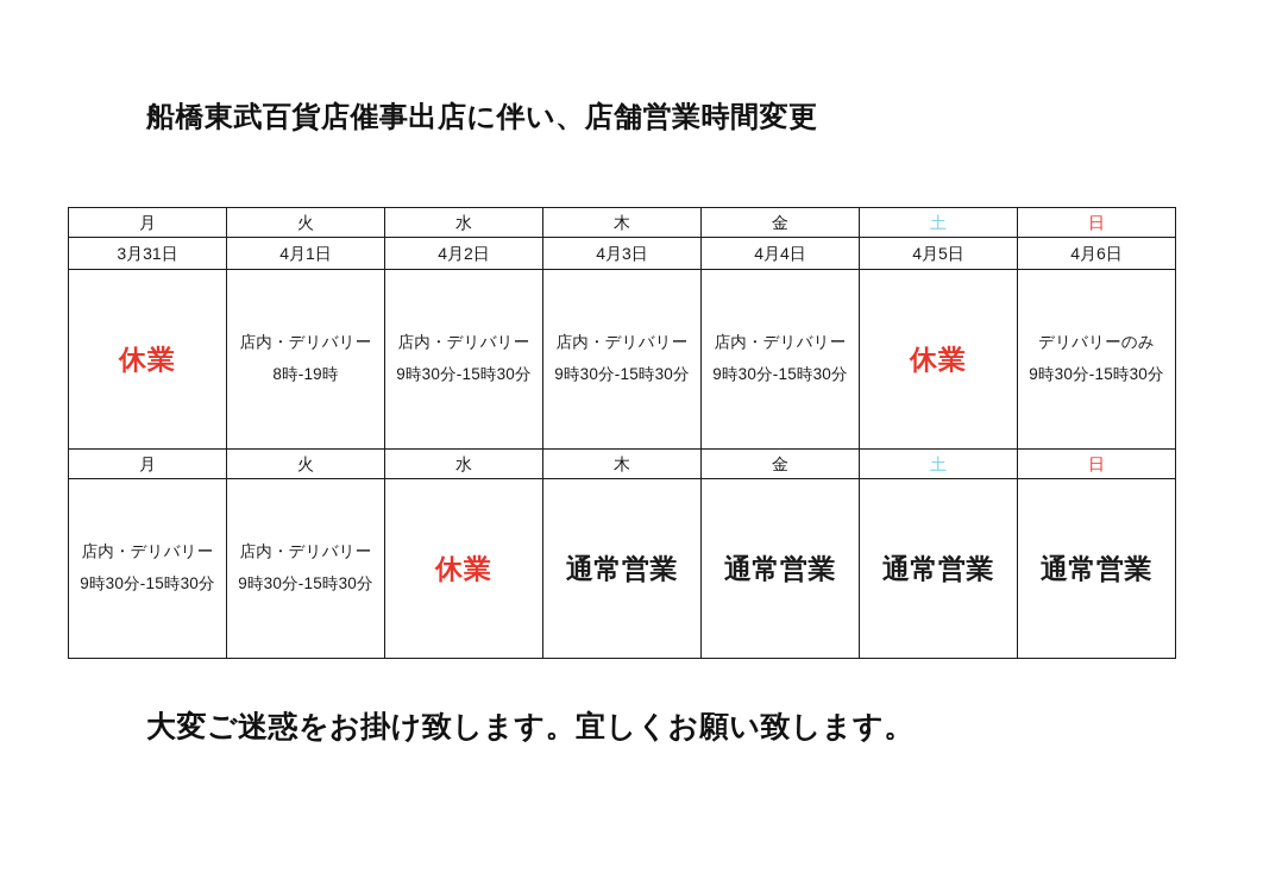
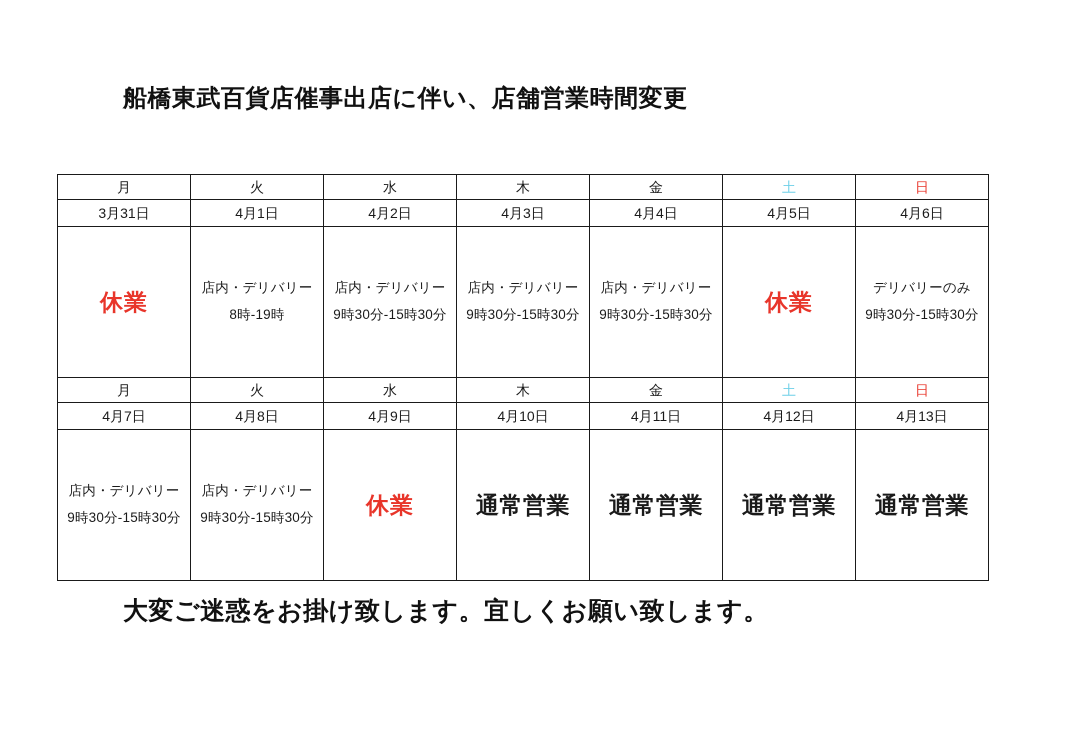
  船橋東武百貨店催事出店に伴い、店舗営業時間変更
  月	火	水	木	金	土	日
  3月31日	4月1日	4月2日	4月3日	4月4日	4月5日	4月6日
  休業	店内・デリバリー 8時-19時	店内・デリバリー 9時30分-15時30分	店内・デリバリー 9時30分-15時30分	店内・デリバリー 9時30分-15時30分	休業	デリバリーのみ 9時30分-15時30分
  月	火	水	木	金	土	日
+ 4月7日	4月8日	4月9日	4月10日	4月11日	4月12日	4月13日
  店内・デリバリー 9時30分-15時30分	店内・デリバリー 9時30分-15時30分	休業	通常営業	通常営業	通常営業	通常営業
  大変ご迷惑をお掛け致します。宜しくお願い致します。
